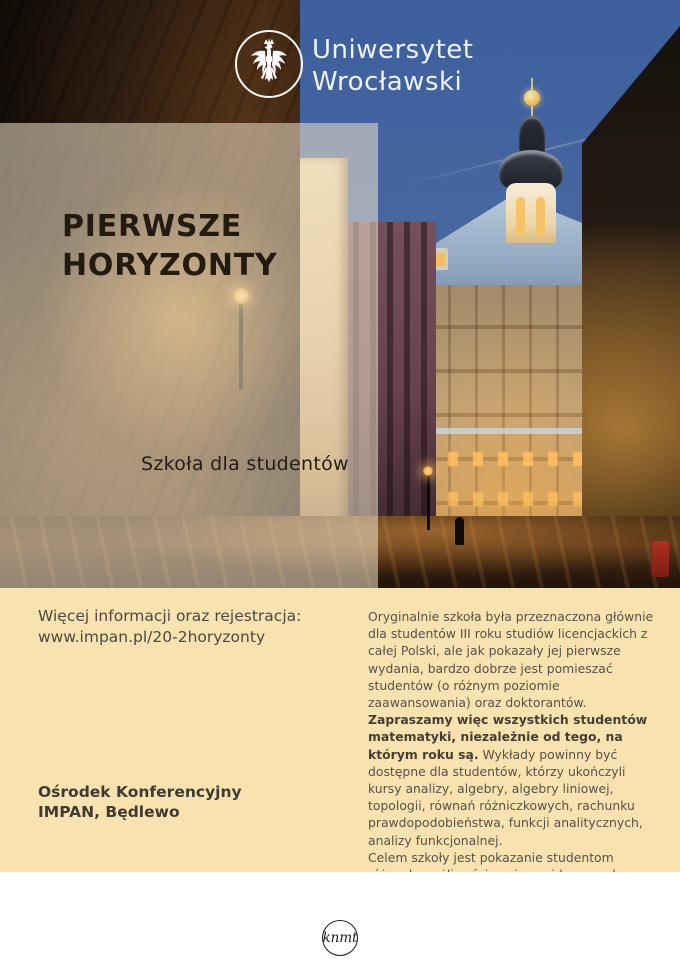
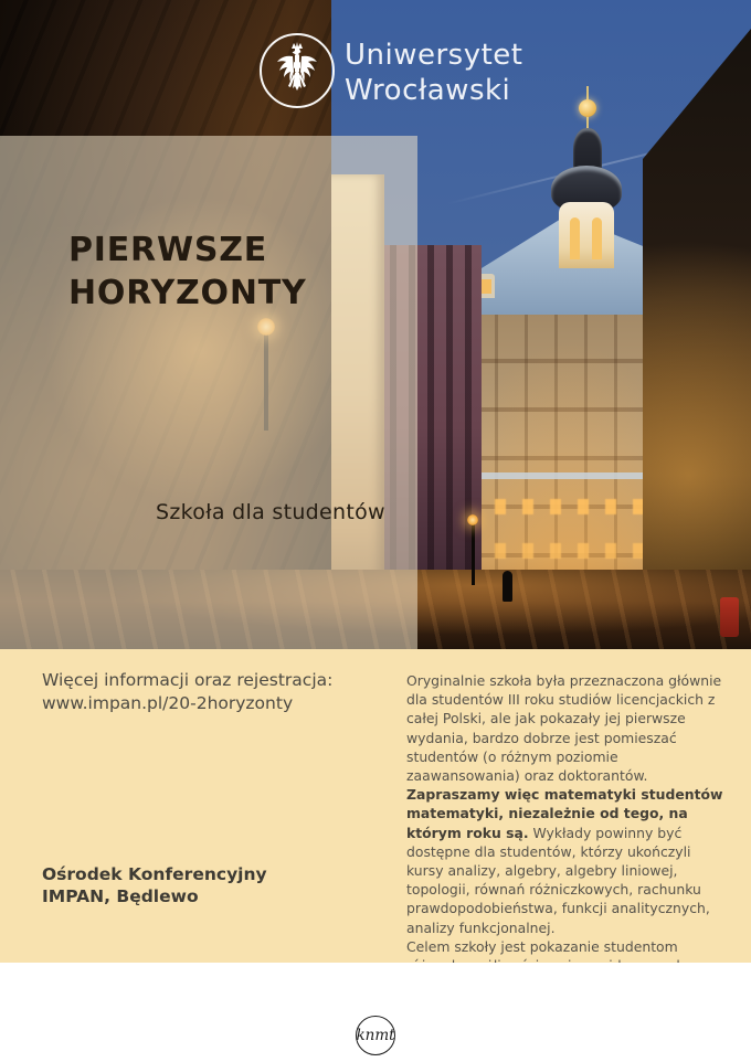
  Uniwersytet
  Wrocławski
  PIERWSZE
  HORYZONTY
  Szkoła dla studentów
  Więcej informacji oraz rejestracja:
  www.impan.pl/20-2horyzonty
  Ośrodek Konferencyjny
  IMPAN, Będlewo
  Oryginalnie szkoła była przeznaczona głównie dla studentów III roku studiów licencjackich z całej Polski, ale jak pokazały jej pierwsze wydania, bardzo dobrze jest pomieszać studentów (o różnym poziomie zaawansowania) oraz doktorantów.
- Zapraszamy więc wszystkich studentów matematyki, niezależnie od tego, na którym roku są. Wykłady powinny być dostępne dla studentów, którzy ukończyli kursy analizy, algebry, algebry liniowej, topologii, równań różniczkowych, rachunku prawdopodobieństwa, funkcji analitycznych, analizy funkcjonalnej.
+ Zapraszamy więc matematyki studentów matematyki, niezależnie od tego, na którym roku są. Wykłady powinny być dostępne dla studentów, którzy ukończyli kursy analizy, algebry, algebry liniowej, topologii, równań różniczkowych, rachunku prawdopodobieństwa, funkcji analitycznych, analizy funkcjonalnej.
  knmt
